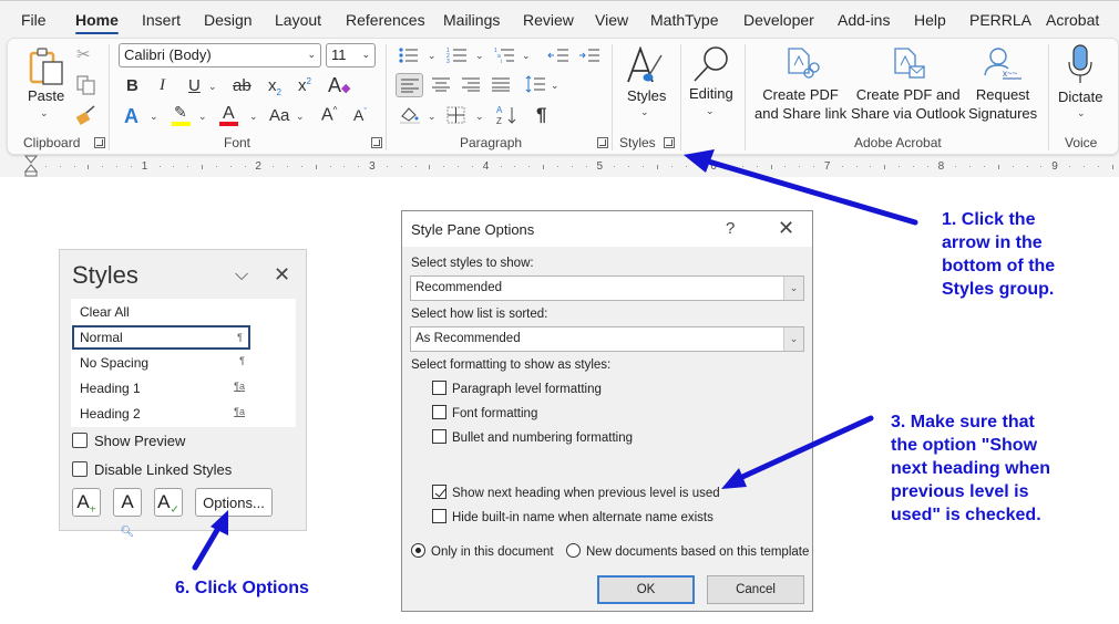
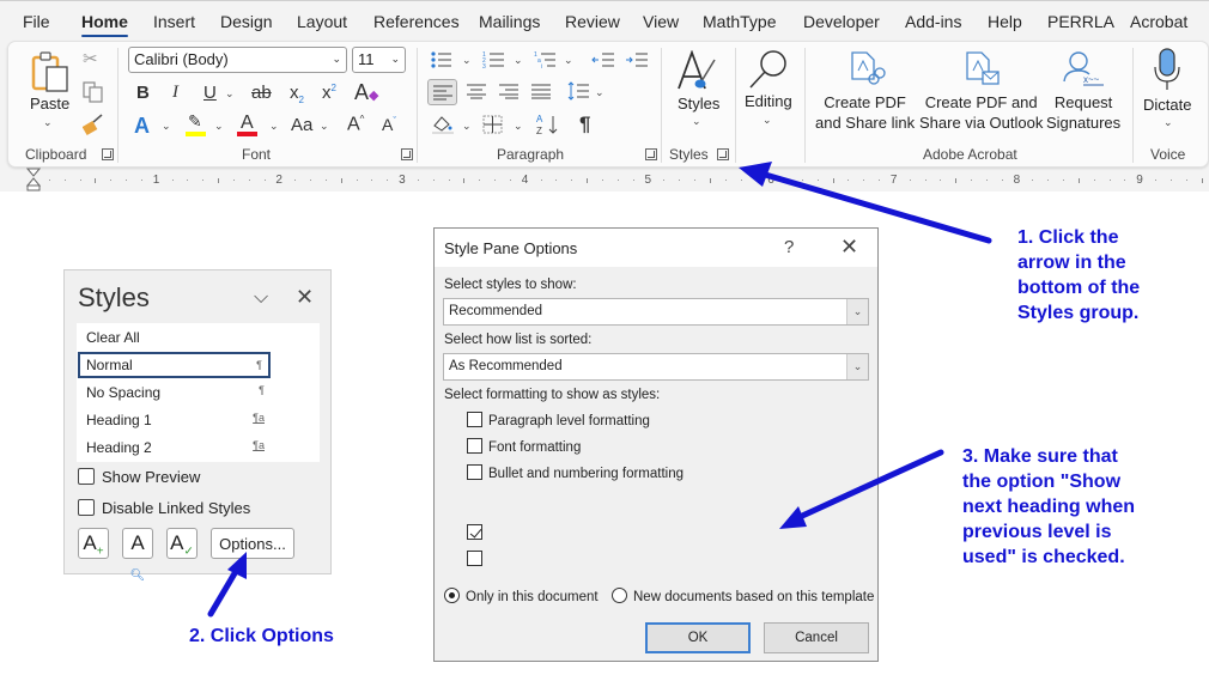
  File
  Home
  Insert
  Design
  Layout
  References
  Mailings
  Review
  View
  MathType
  Developer
  Add-ins
  Help
  PERRLA
  Acrobat
  Paste
  ⌄
  ✂
  Clipboard
  Calibri (Body)
  ⌄
  11
  ⌄
  B
  I
  U
  ⌄
  ab
  x2
  x2
  A◆
  A
  ⌄
  ✎
  ⌄
  A
  ⌄
  Aa
  ⌄
  A^
  Aˇ
  Font
  ⌄
  ⌄
  ⌄
  ⌄
  ⌄
  ⌄
  A
  Z
  ¶
  Paragraph
  Styles
  ⌄
  Styles
  Editing
  ⌄
  Create PDF
  and Share link
  Create PDF and
  Share via Outlook
  x~~
  Request
  Signatures
  Adobe Acrobat
  Dictate
  ⌄
  Voice
  1
  2
  3
  4
  5
  6
  7
  8
  9
  Styles
  ⌵
  ✕
  Clear All
  Normal
  ¶
  No Spacing
  ¶
  Heading 1
  ¶a
  Heading 2
  ¶a
  Show Preview
  Disable Linked Styles
  A+
  A🔍︎
  A✓
  Options...
  Style Pane Options
  ?
  ✕
  Select styles to show:
  Recommended
  ⌄
  Select how list is sorted:
  As Recommended
  ⌄
  Select formatting to show as styles:
  Paragraph level formatting
  Font formatting
  Bullet and numbering formatting
- Show next heading when previous level is used
- Hide built-in name when alternate name exists
  Only in this document
  New documents based on this template
  OK
  Cancel
  1. Click the
  arrow in the
  bottom of the
  Styles group.
- 6. Click Options
+ 2. Click Options
  3. Make sure that
  the option "Show
  next heading when
  previous level is
  used" is checked.
